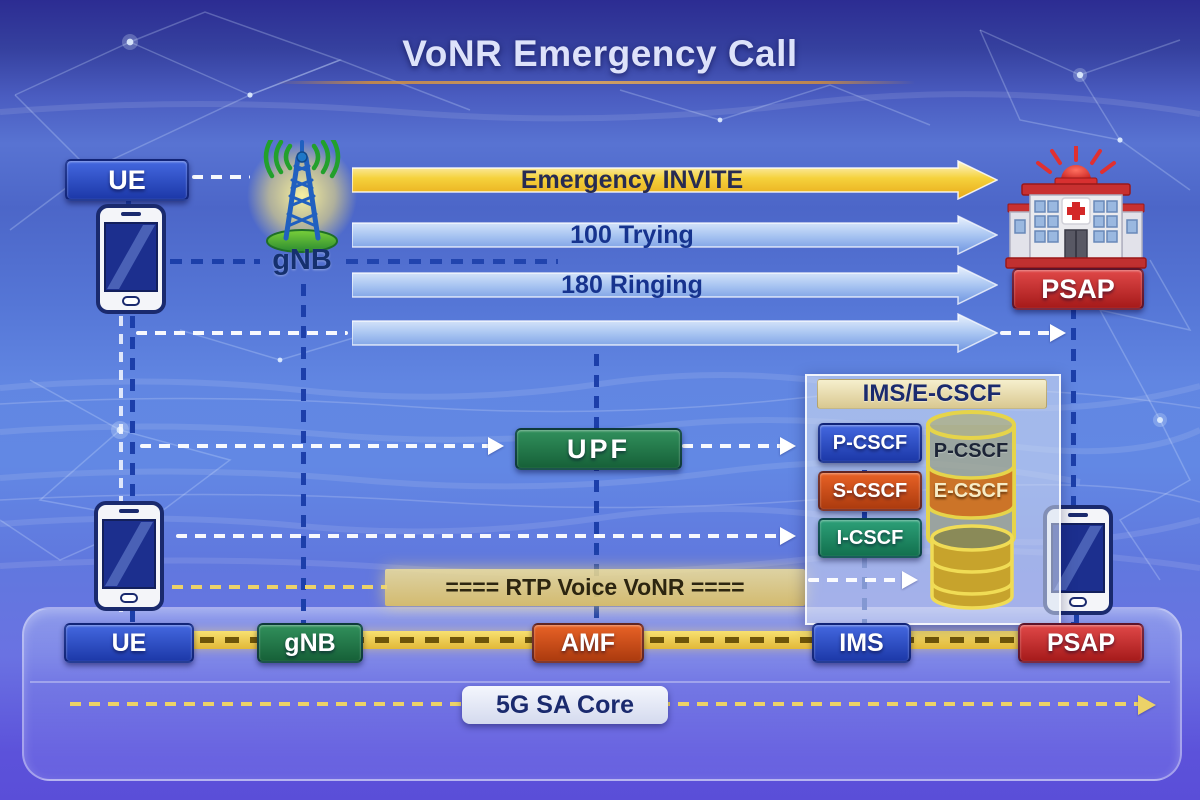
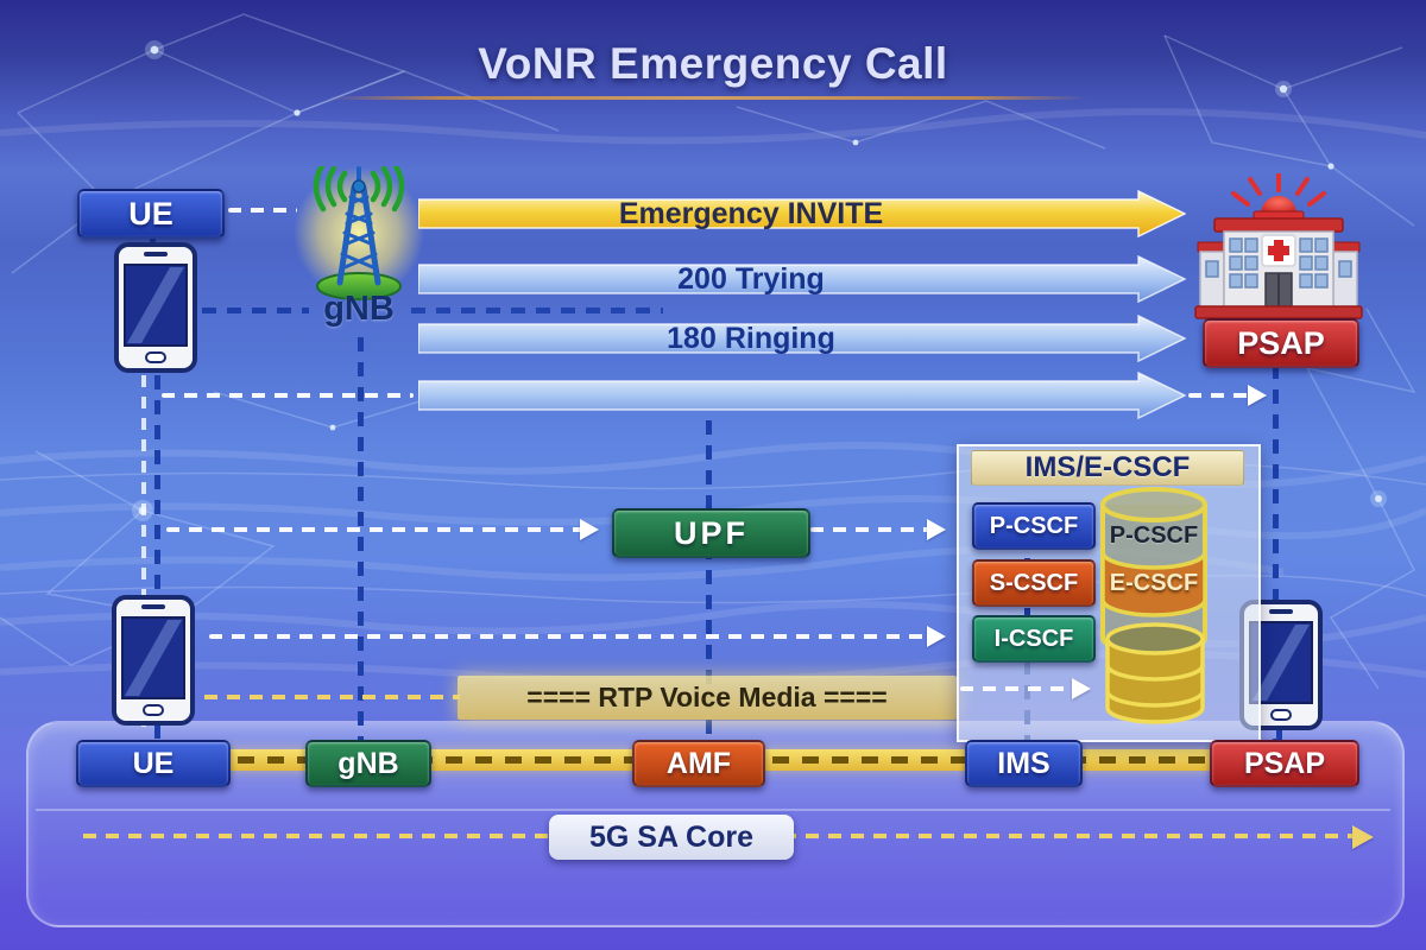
  VoNR Emergency Call
- ==== RTP Voice VoNR ====
+ ==== RTP Voice Media ====
  Emergency INVITE
- 100 Trying
+ 200 Trying
  180 Ringing
  UE
  gNB
  PSAP
  UPF
  IMS/E-CSCF
  P-CSCF
  S-CSCF
  I-CSCF
  P-CSCF
  E-CSCF
  UE
  gNB
  AMF
  IMS
  PSAP
  5G SA Core
